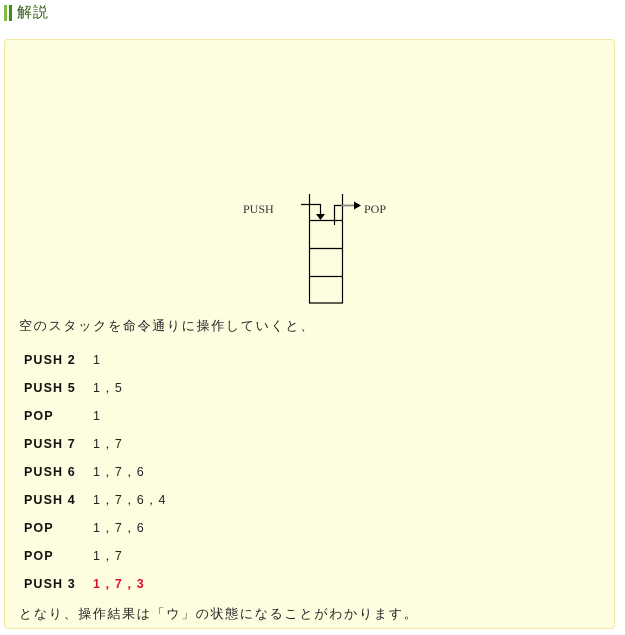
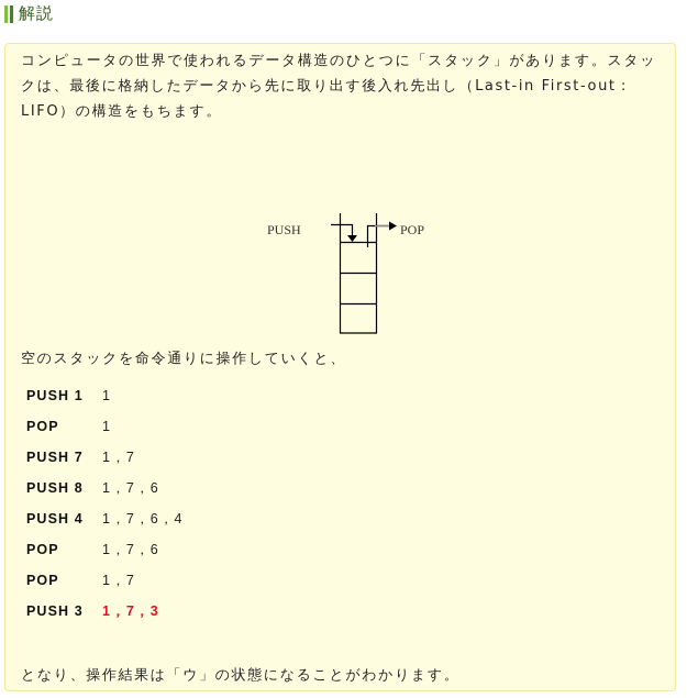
  解説
+ コンピュータの世界で使われるデータ構造のひとつに「スタック」があります。スタックは、最後に格納したデータから先に取り出す後入れ先出し（Last-in First-out：LIFO）の構造をもちます。
  PUSH
  POP
  空のスタックを命令通りに操作していくと、
- PUSH 2
+ PUSH 1
  1
- PUSH 5
- 1，5
  POP
  1
  PUSH 7
  1，7
- PUSH 6
+ PUSH 8
  1，7，6
  PUSH 4
  1，7，6，4
  POP
  1，7，6
  POP
  1，7
  PUSH 3
  1，7，3
  となり、操作結果は「ウ」の状態になることがわかります。
